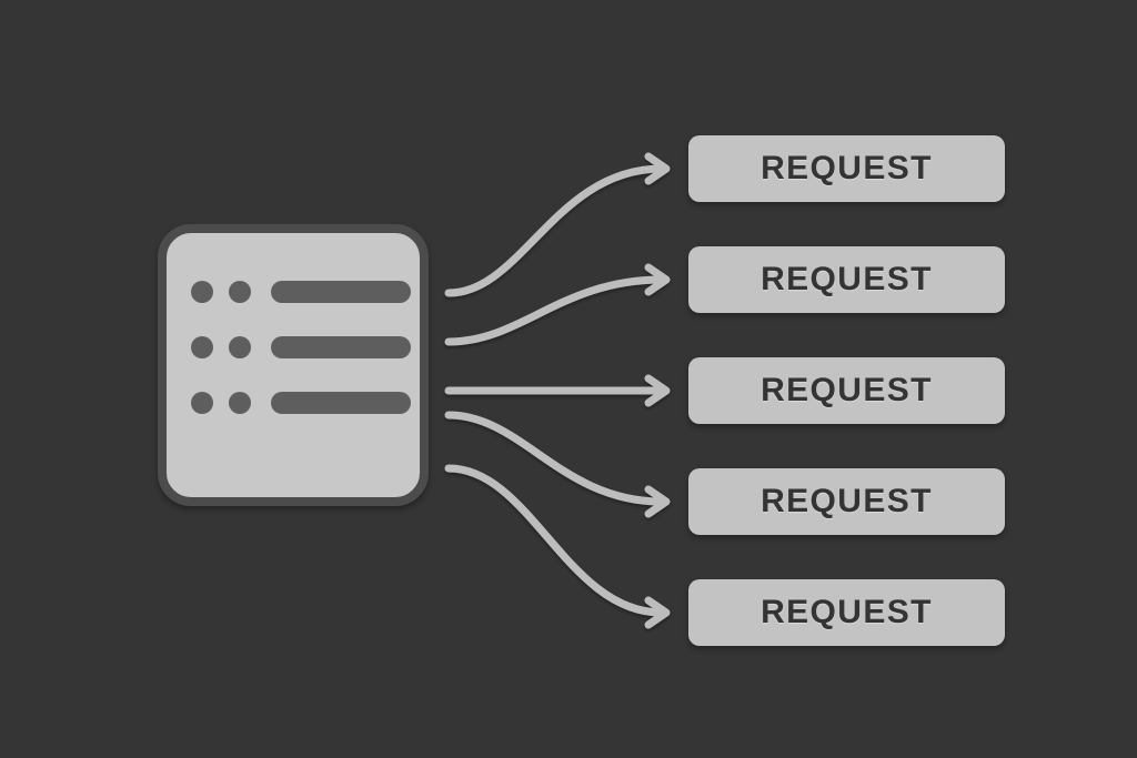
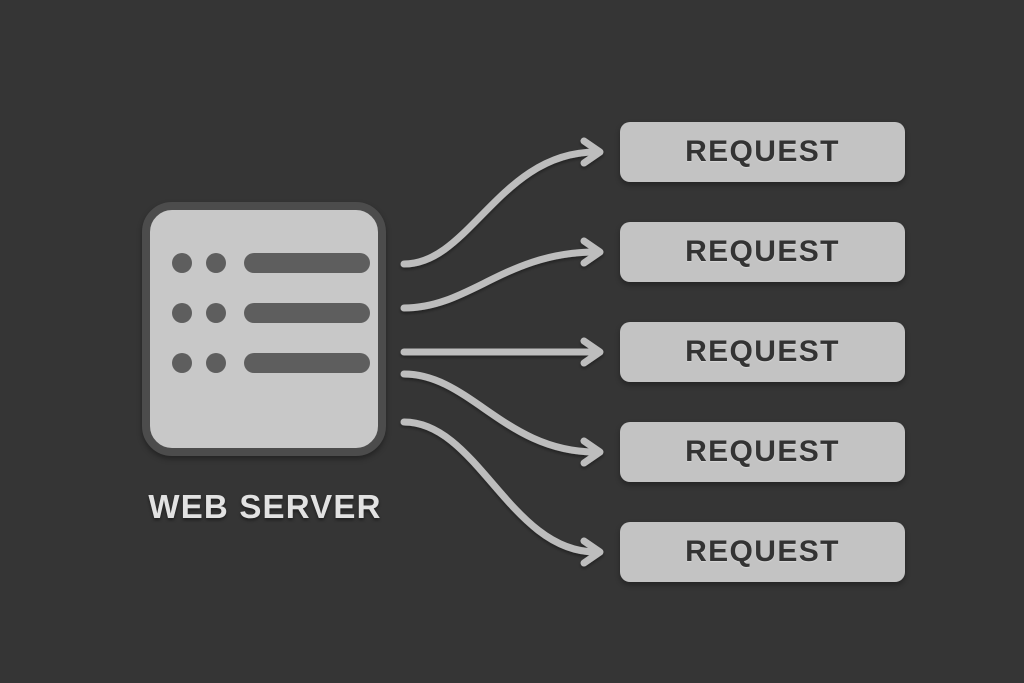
+ WEB SERVER
  REQUEST
  REQUEST
  REQUEST
  REQUEST
  REQUEST
